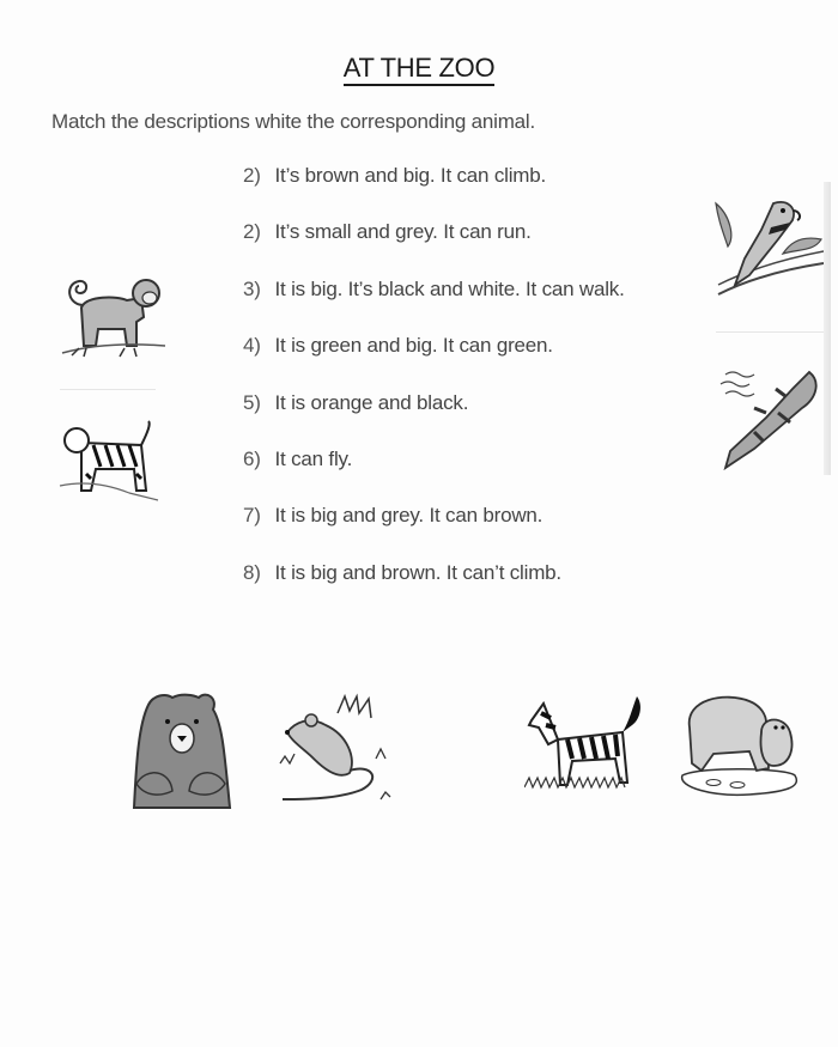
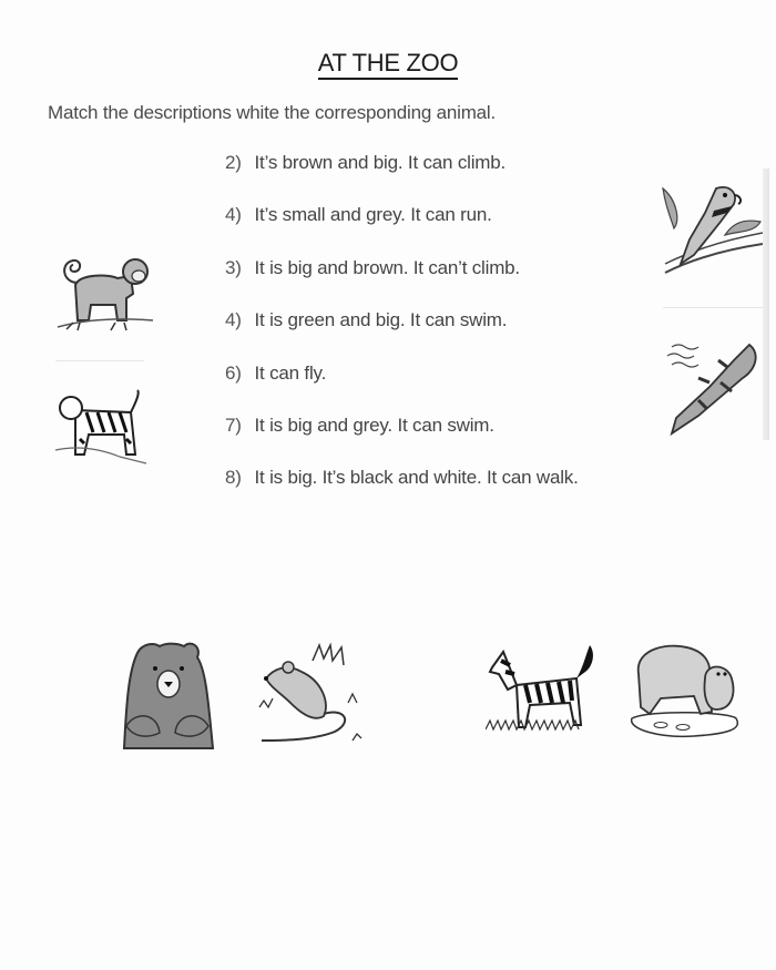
  AT THE ZOO
  Match the descriptions white the corresponding animal.
  2) It’s brown and big. It can climb.
- 2) It’s small and grey. It can run.
+ 4) It’s small and grey. It can run.
- 3) It is big. It’s black and white. It can walk.
+ 3) It is big and brown. It can’t climb.
- 4) It is green and big. It can green.
+ 4) It is green and big. It can swim.
- 5) It is orange and black.
  6) It can fly.
- 7) It is big and grey. It can brown.
+ 7) It is big and grey. It can swim.
- 8) It is big and brown. It can’t climb.
+ 8) It is big. It’s black and white. It can walk.
